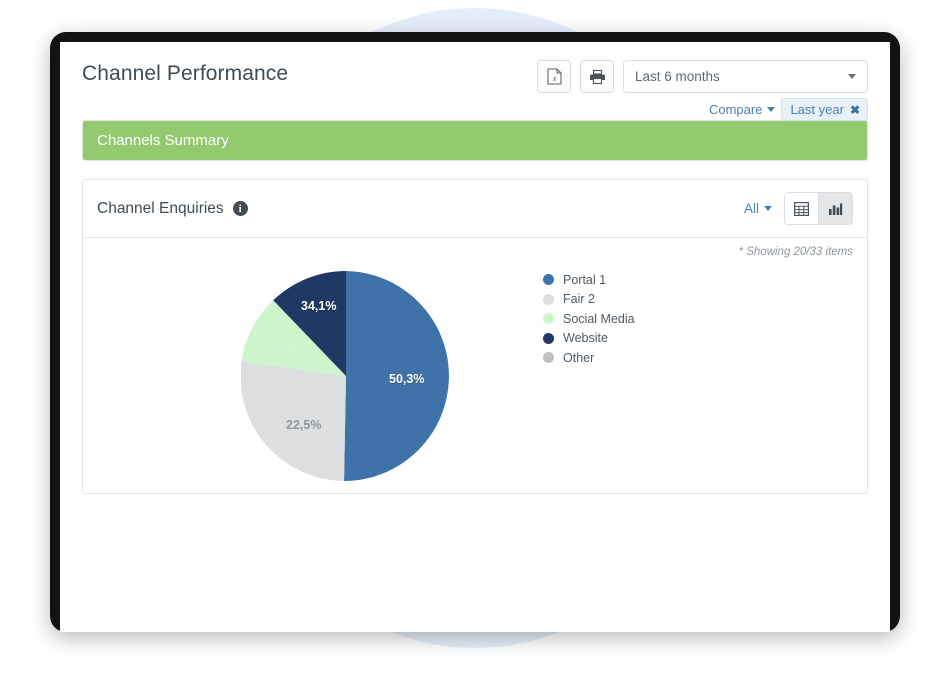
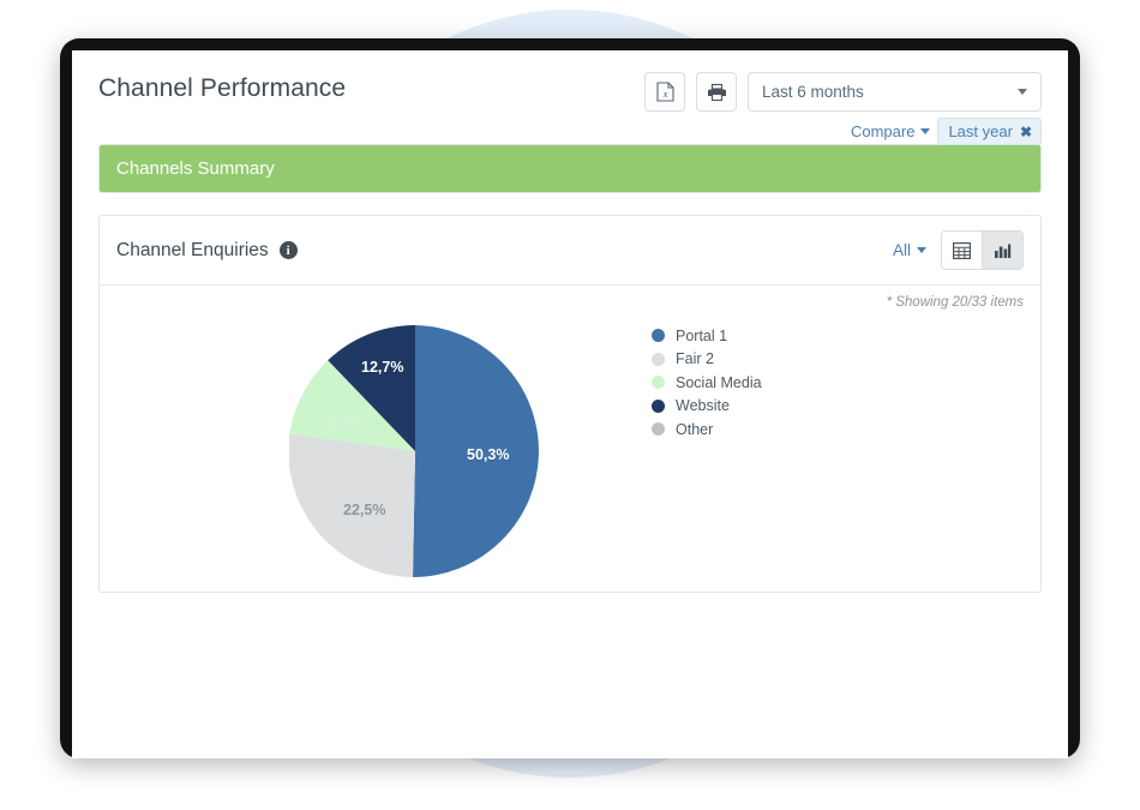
  Channel Performance
  x
  Last 6 months
  Compare
  Last year
  ✖
  Channels Summary
  Channel Enquiries
  i
  All
  * Showing 20/33 items
  50,3%
  22,5%
- 34,1%
+ 12,7%
  Portal 1
  Fair 2
  Social Media
  Website
  Other
